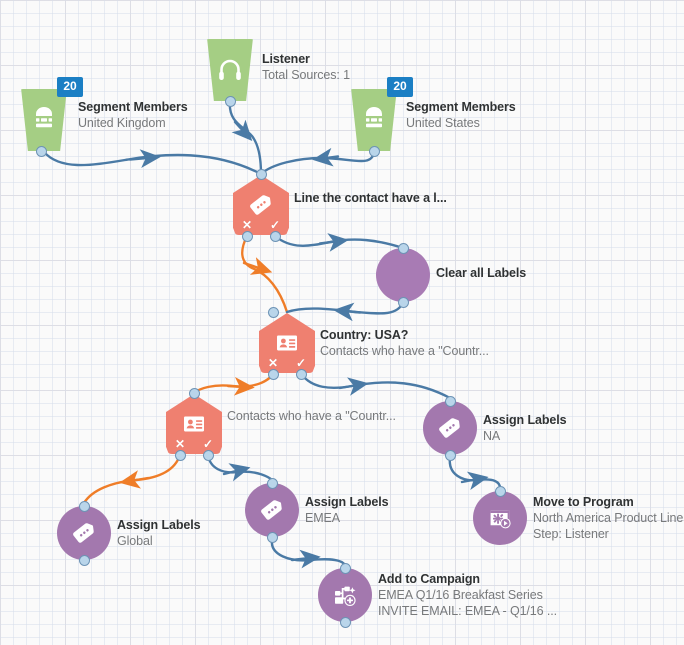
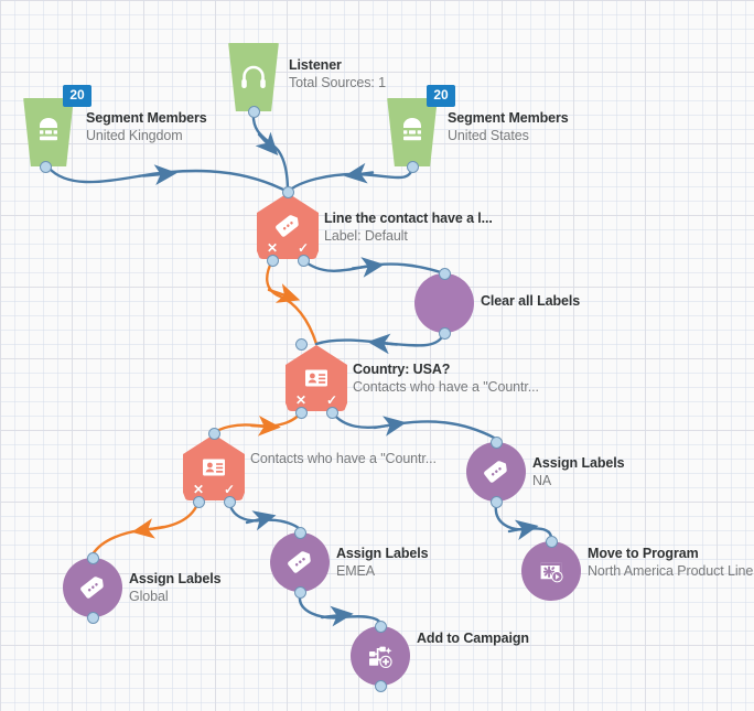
  20
  Segment Members
  United Kingdom
  Listener
  Total Sources: 1
  20
  Segment Members
  United States
  ✕
  ✓
  Line the contact have a l...
+ Label: Default
  Clear all Labels
  ✕
  ✓
  Country: USA?
  Contacts who have a "Countr...
  ✕
  ✓
  Contacts who have a "Countr...
  Assign Labels
  NA
  Assign Labels
  EMEA
  Move to Program
  North America Product Line
- Step: Listener
  Assign Labels
  Global
  Add to Campaign
- EMEA Q1/16 Breakfast Series
- INVITE EMAIL: EMEA - Q1/16 ...
